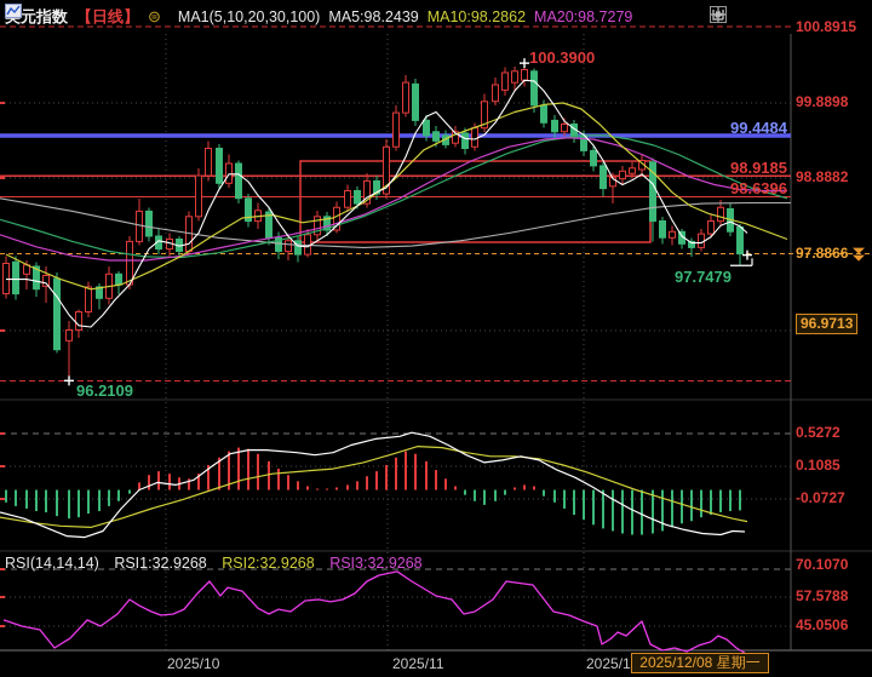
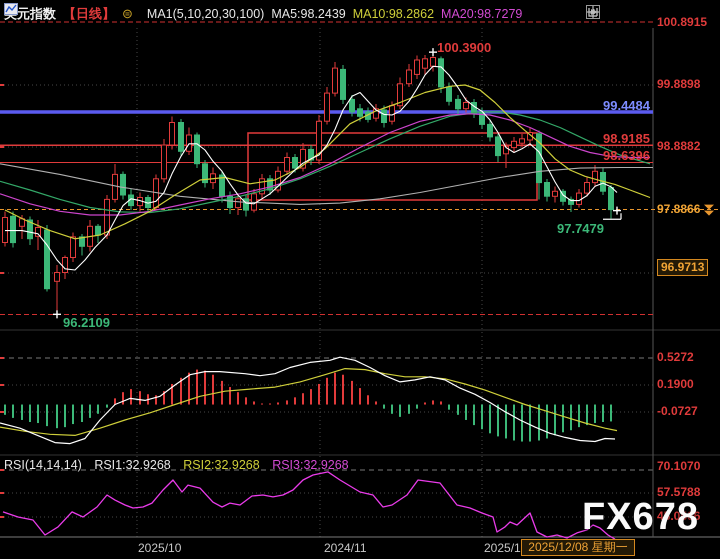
  元指数
  【日线】
  ⊜
  MA1(5,10,20,30,100)
  MA5:98.2439
  MA10:98.2862
  MA20:98.7279
  RSI(14,14,14) RSI1:32.9268 RSI2:32.9268 RSI3:32.9268
  99.4484
  98.9185
  98.6396
  100.3900
  96.2109
  97.7479
  2025/12/08 星期一
  2025/10
- 2025/11
+ 2024/11
  2025/1
+ FX678
  100.8915
  99.8898
  98.8882
  97.8866
  96.9713
  0.5272
- 0.1085
+ 0.1900
  -0.0727
  70.1070
  57.5788
  45.0506
